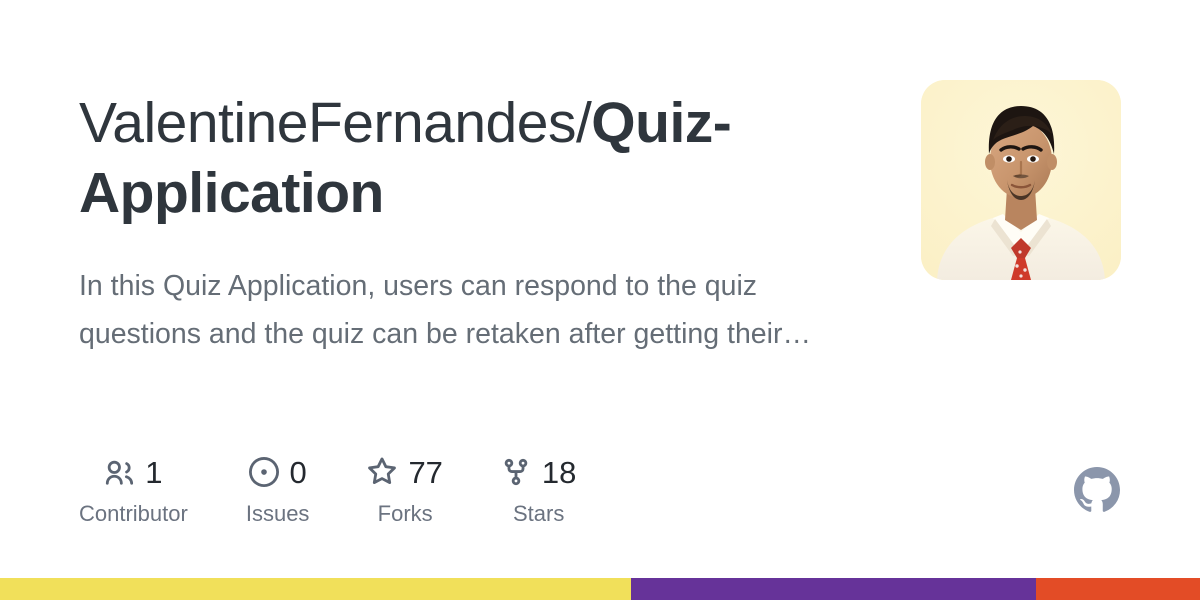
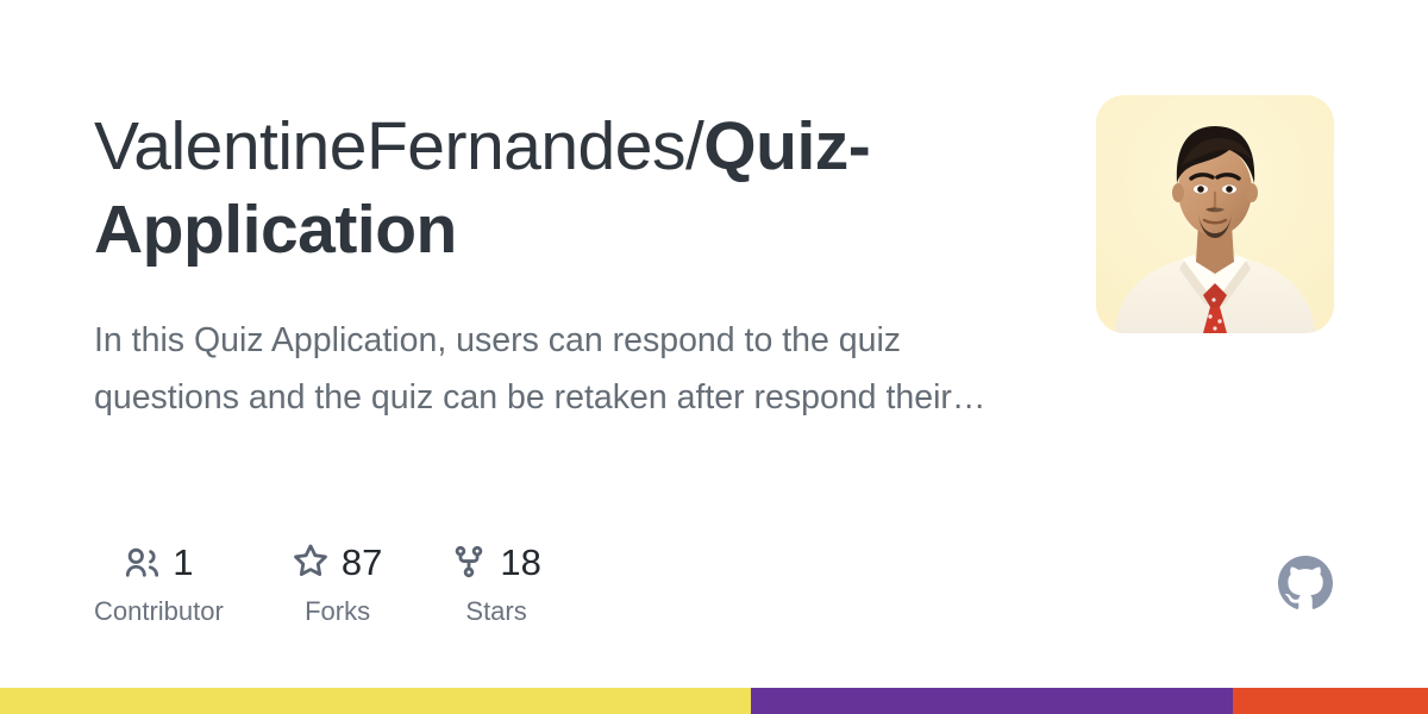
  ValentineFernandes/Quiz-Application
- In this Quiz Application, users can respond to the quiz questions and the quiz can be retaken after getting their…
+ In this Quiz Application, users can respond to the quiz questions and the quiz can be retaken after respond their…
  1
  Contributor
- 0
- Issues
- 77
+ 87
  Forks
  18
  Stars
